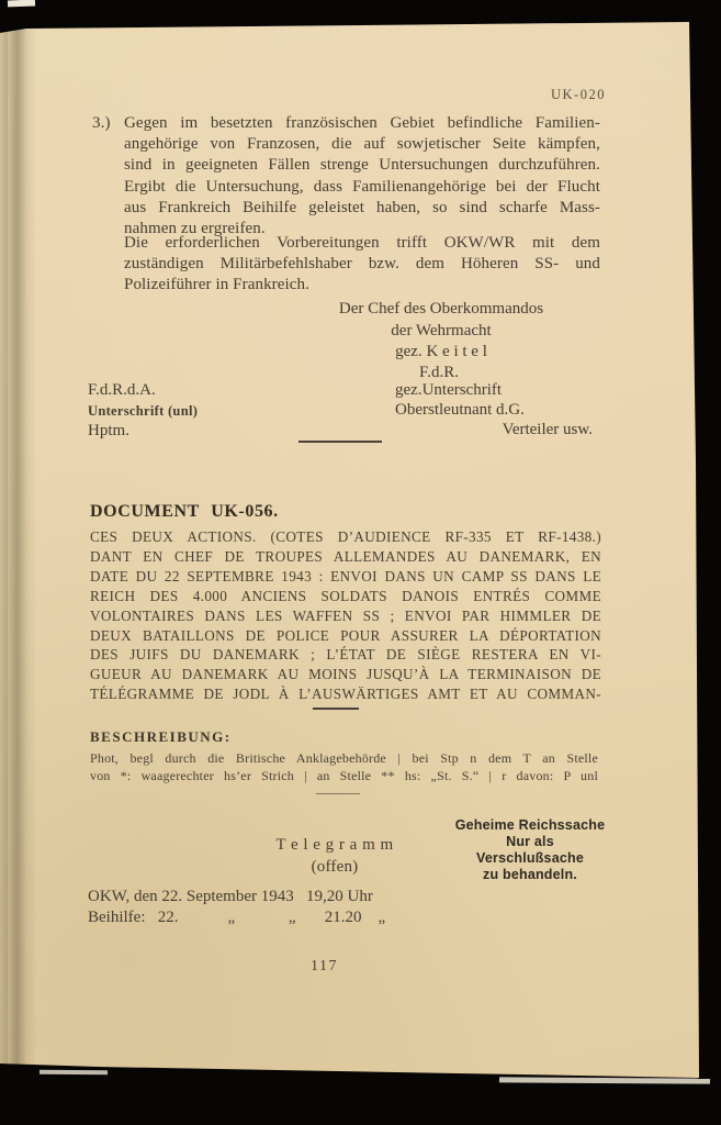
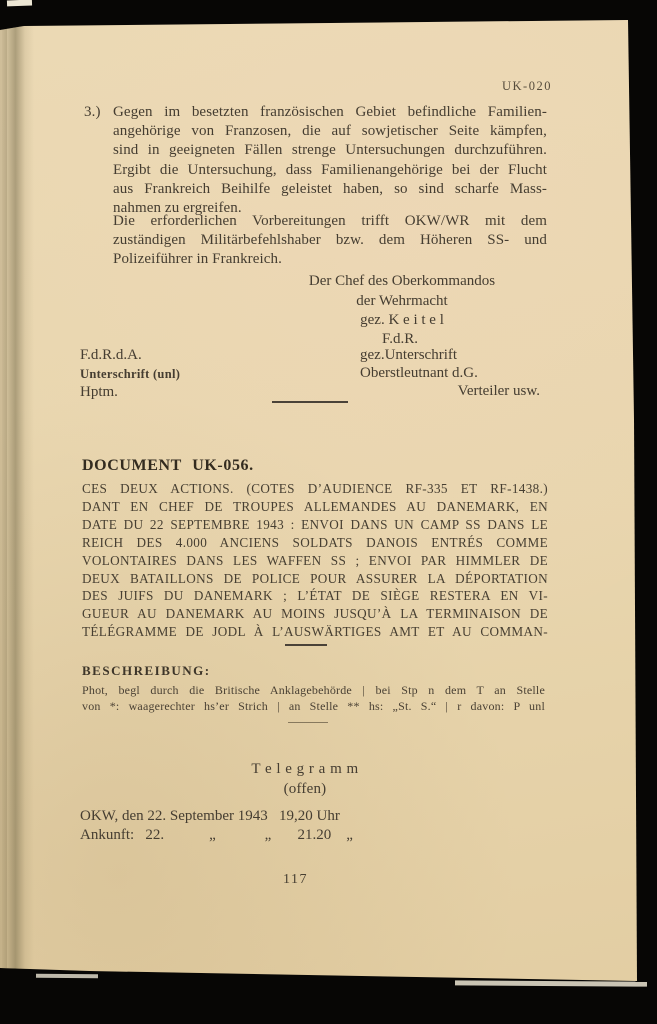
  UK-020
  3.)
  Gegen im besetzten französischen Gebiet befindliche Familien-
  angehörige von Franzosen, die auf sowjetischer Seite kämpfen,
  sind in geeigneten Fällen strenge Untersuchungen durchzuführen.
  Ergibt die Untersuchung, dass Familienangehörige bei der Flucht
  aus Frankreich Beihilfe geleistet haben, so sind scharfe Mass-
  nahmen zu ergreifen.
  Die erforderlichen Vorbereitungen trifft OKW/WR mit dem
  zuständigen Militärbefehlshaber bzw. dem Höheren SS- und
  Polizeiführer in Frankreich.
  Der Chef des Oberkommandos
  der Wehrmacht
  gez. K e i t e l
  F.d.R.
  F.d.R.d.A.
  Unterschrift (unl)
  Hptm.
  gez.Unterschrift
  Oberstleutnant d.G.
  Verteiler usw.
  DOCUMENT UK-056.
  CES DEUX ACTIONS. (COTES D’AUDIENCE RF-335 ET RF-1438.)
  DANT EN CHEF DE TROUPES ALLEMANDES AU DANEMARK, EN
  DATE DU 22 SEPTEMBRE 1943 : ENVOI DANS UN CAMP SS DANS LE
  REICH DES 4.000 ANCIENS SOLDATS DANOIS ENTRÉS COMME
  VOLONTAIRES DANS LES WAFFEN SS ; ENVOI PAR HIMMLER DE
  DEUX BATAILLONS DE POLICE POUR ASSURER LA DÉPORTATION
  DES JUIFS DU DANEMARK ; L’ÉTAT DE SIÈGE RESTERA EN VI-
  GUEUR AU DANEMARK AU MOINS JUSQU’À LA TERMINAISON DE
  TÉLÉGRAMME DE JODL À L’AUSWÄRTIGES AMT ET AU COMMAN-
  BESCHREIBUNG:
  Phot, begl durch die Britische Anklagebehörde | bei Stp n dem T an Stelle
  von *: waagerechter hs’er Strich | an Stelle ** hs: „St. S.“ | r davon: P unl
- Geheime Reichssache
- Nur als
- Verschlußsache
- zu behandeln.
  T e l e g r a m m
  (offen)
  OKW, den 22. September 1943 19,20 Uhr
- Beihilfe: 22. „ „ 21.20 „
+ Ankunft: 22. „ „ 21.20 „
  117
